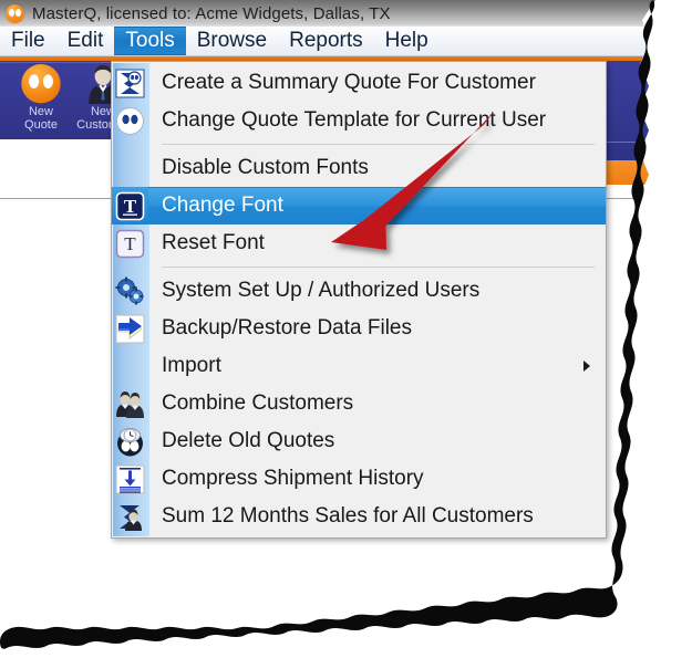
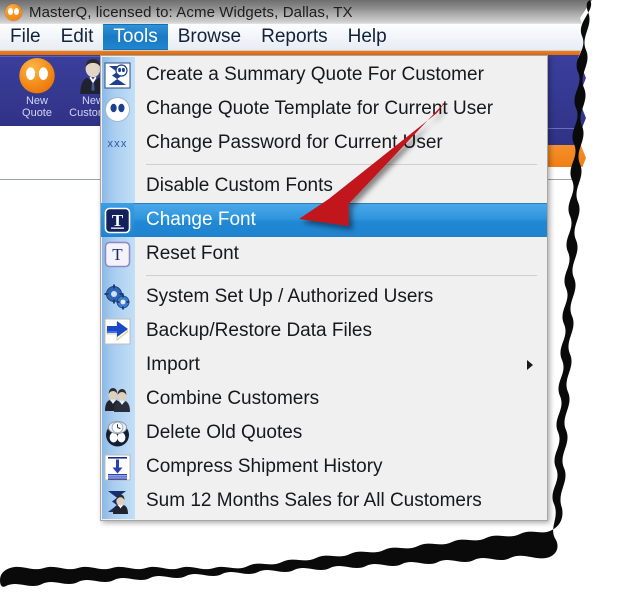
  MasterQ, licensed to: Acme Widgets, Dallas, TX
  File
  Edit
  Tools
  Browse
  Reports
  Help
  New
  Quote
  Create a Summary Quote For Customer
  Change Quote Template for Current User
+ xxx
+ Change Password for Current User
  Disable Custom Fonts
  T
  Change Font
  T
  Reset Font
  System Set Up / Authorized Users
  Backup/Restore Data Files
  Import
  Combine Customers
  Delete Old Quotes
  Compress Shipment History
  Sum 12 Months Sales for All Customers
